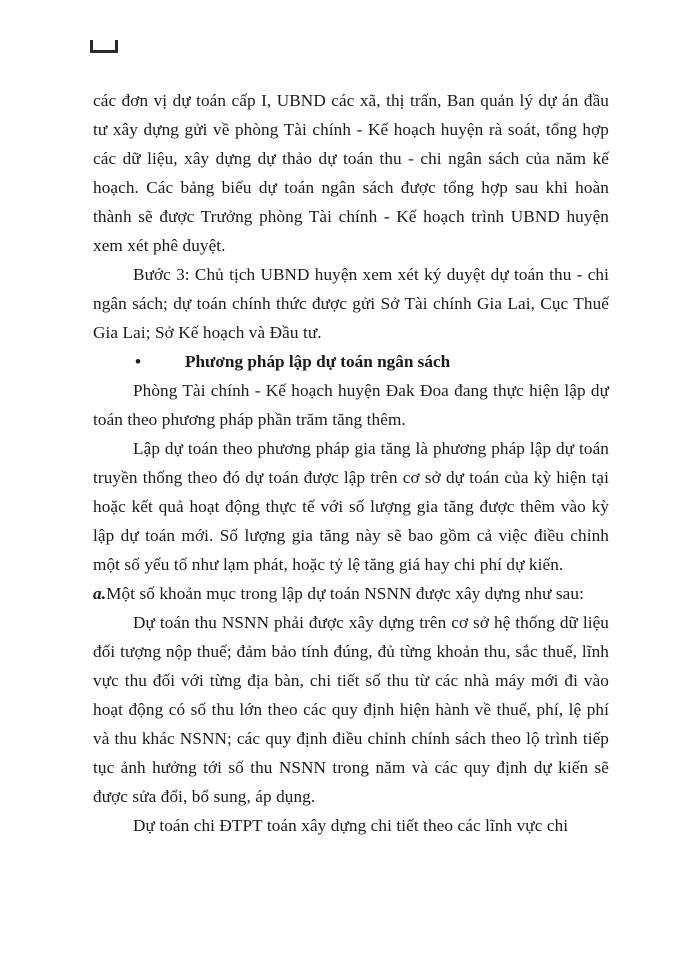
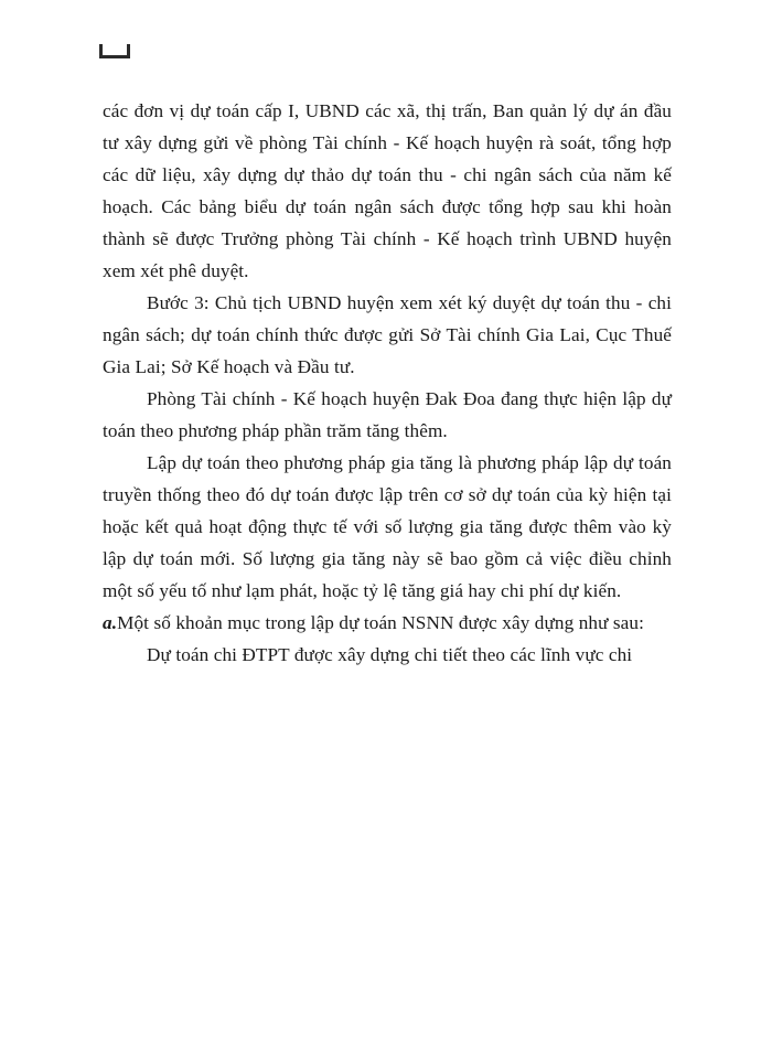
  các đơn vị dự toán cấp I, UBND các xã, thị trấn, Ban quản lý dự án đầu tư xây dựng gửi về phòng Tài chính - Kế hoạch huyện rà soát, tổng hợp các dữ liệu, xây dựng dự thảo dự toán thu - chi ngân sách của năm kế hoạch. Các bảng biểu dự toán ngân sách được tổng hợp sau khi hoàn thành sẽ được Trưởng phòng Tài chính - Kế hoạch trình UBND huyện xem xét phê duyệt.
  Bước 3: Chủ tịch UBND huyện xem xét ký duyệt dự toán thu - chi ngân sách; dự toán chính thức được gửi Sở Tài chính Gia Lai, Cục Thuế Gia Lai; Sở Kế hoạch và Đầu tư.
- • Phương pháp lập dự toán ngân sách
  Phòng Tài chính - Kế hoạch huyện Đak Đoa đang thực hiện lập dự toán theo phương pháp phần trăm tăng thêm.
  Lập dự toán theo phương pháp gia tăng là phương pháp lập dự toán truyền thống theo đó dự toán được lập trên cơ sở dự toán của kỳ hiện tại hoặc kết quả hoạt động thực tế với số lượng gia tăng được thêm vào kỳ lập dự toán mới. Số lượng gia tăng này sẽ bao gồm cả việc điều chỉnh một số yếu tố như lạm phát, hoặc tỷ lệ tăng giá hay chi phí dự kiến.
  a.Một số khoản mục trong lập dự toán NSNN được xây dựng như sau:
- Dự toán thu NSNN phải được xây dựng trên cơ sở hệ thống dữ liệu đối tượng nộp thuế; đảm bảo tính đúng, đủ từng khoản thu, sắc thuế, lĩnh vực thu đối với từng địa bàn, chi tiết số thu từ các nhà máy mới đi vào hoạt động có số thu lớn theo các quy định hiện hành về thuế, phí, lệ phí và thu khác NSNN; các quy định điều chỉnh chính sách theo lộ trình tiếp tục ảnh hưởng tới số thu NSNN trong năm và các quy định dự kiến sẽ được sửa đổi, bổ sung, áp dụng.
- Dự toán chi ĐTPT toán xây dựng chi tiết theo các lĩnh vực chi
+ Dự toán chi ĐTPT được xây dựng chi tiết theo các lĩnh vực chi
